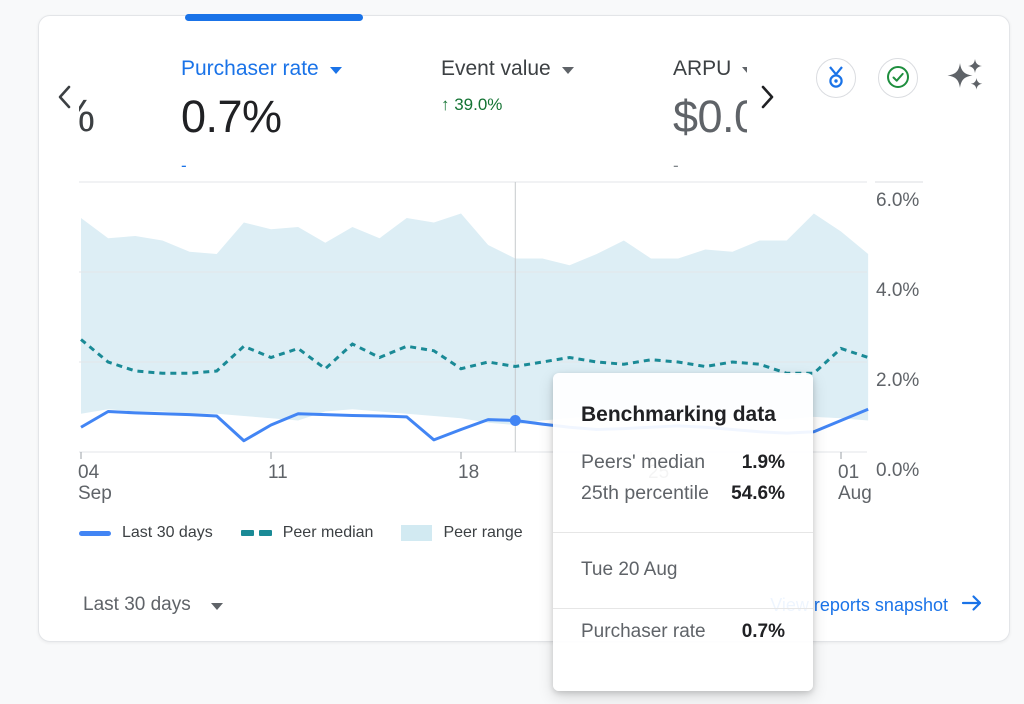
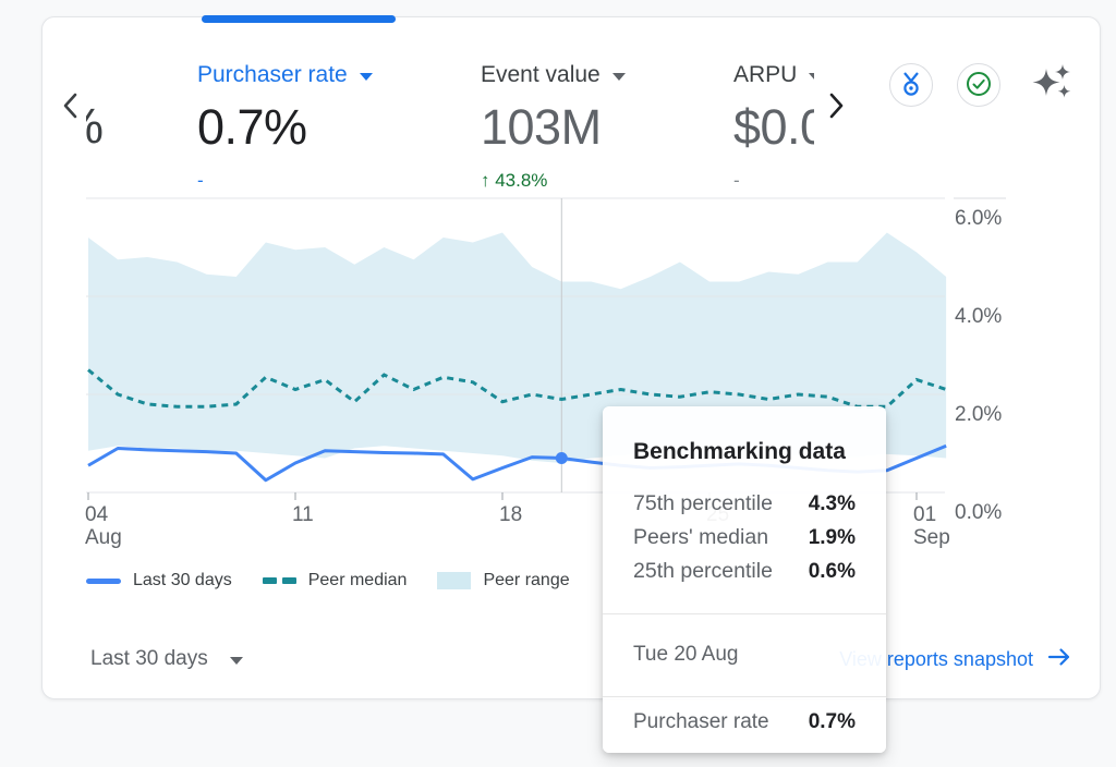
  Purchaser rate
  0.7%
  -
  Event value
+ 103M
- ↑ 39.0%
+ ↑ 43.8%
  ARPU
  $0.0
  -
  6.0%
  4.0%
  2.0%
  0.0%
  04
- Sep
+ Aug
  11
  18
  01
- Aug
+ Sep
  Last 30 days
  Peer median
  Peer range
  Last 30 days
  reports snapshot
  Benchmarking data
+ 75th percentile
+ 4.3%
  Peers' median
  1.9%
  25th percentile
- 54.6%
+ 0.6%
  Tue 20 Aug
  Purchaser rate
  0.7%
